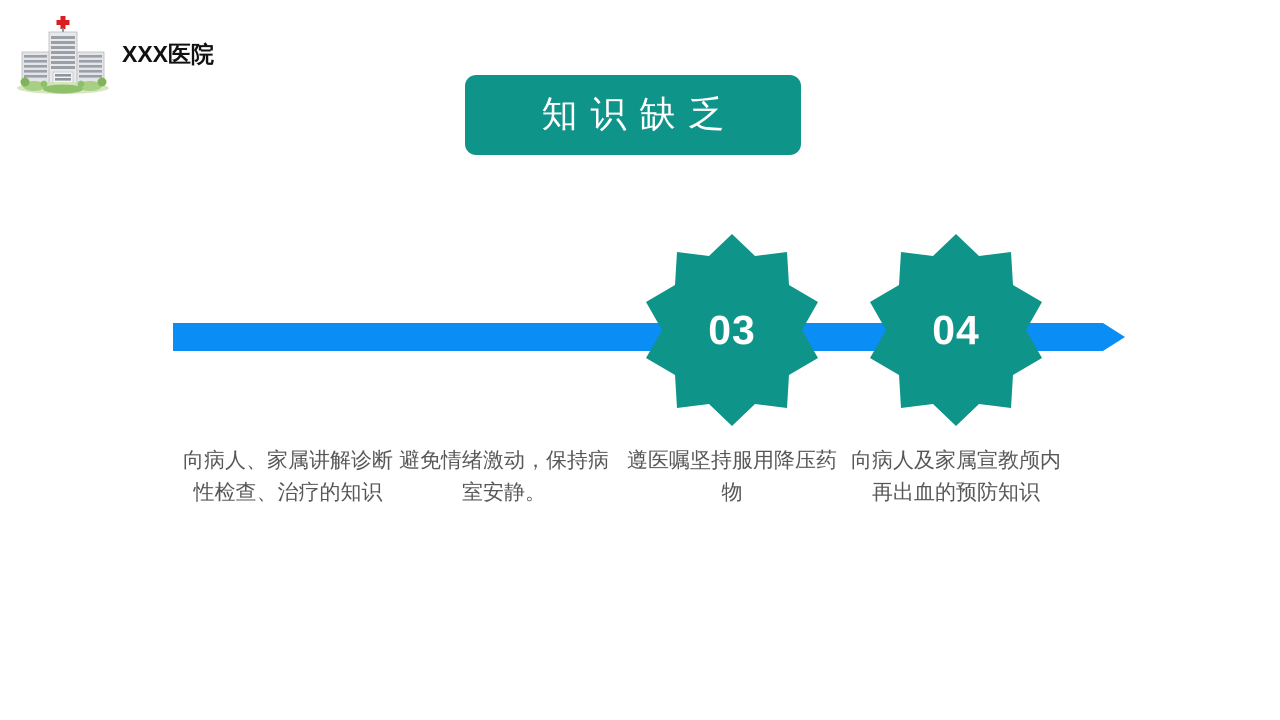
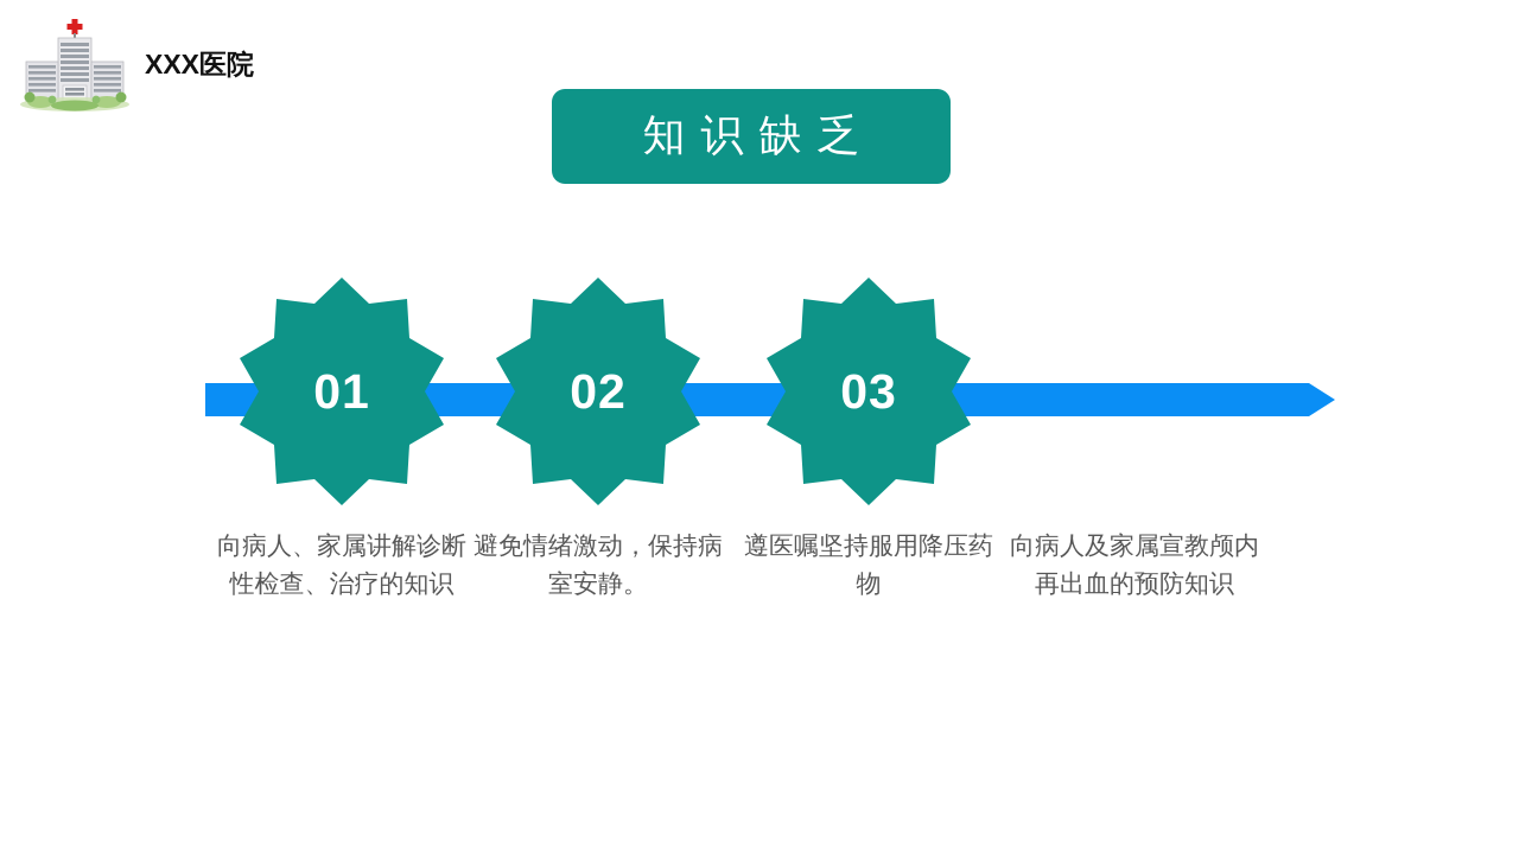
  XXX医院
  知识缺乏
+ 01
+ 02
  03
- 04
  向病人、家属讲解诊断性检查、治疗的知识
  避免情绪激动，保持病室安静。
  遵医嘱坚持服用降压药物
  向病人及家属宣教颅内再出血的预防知识
